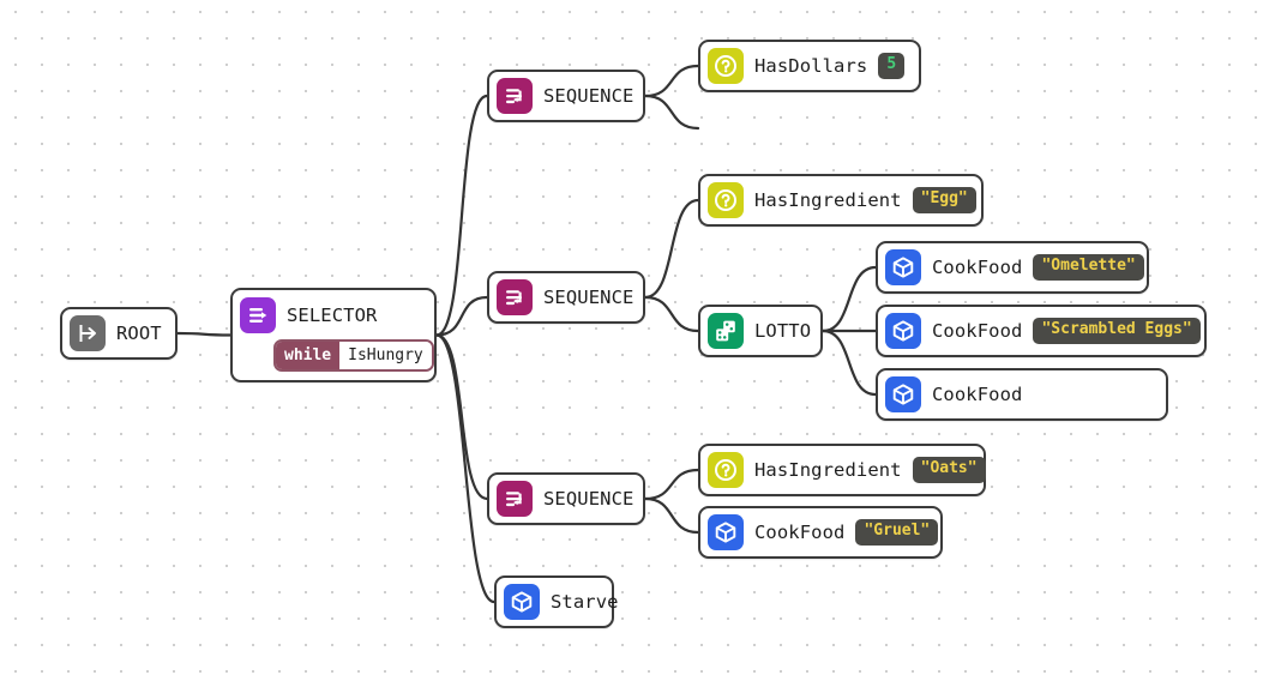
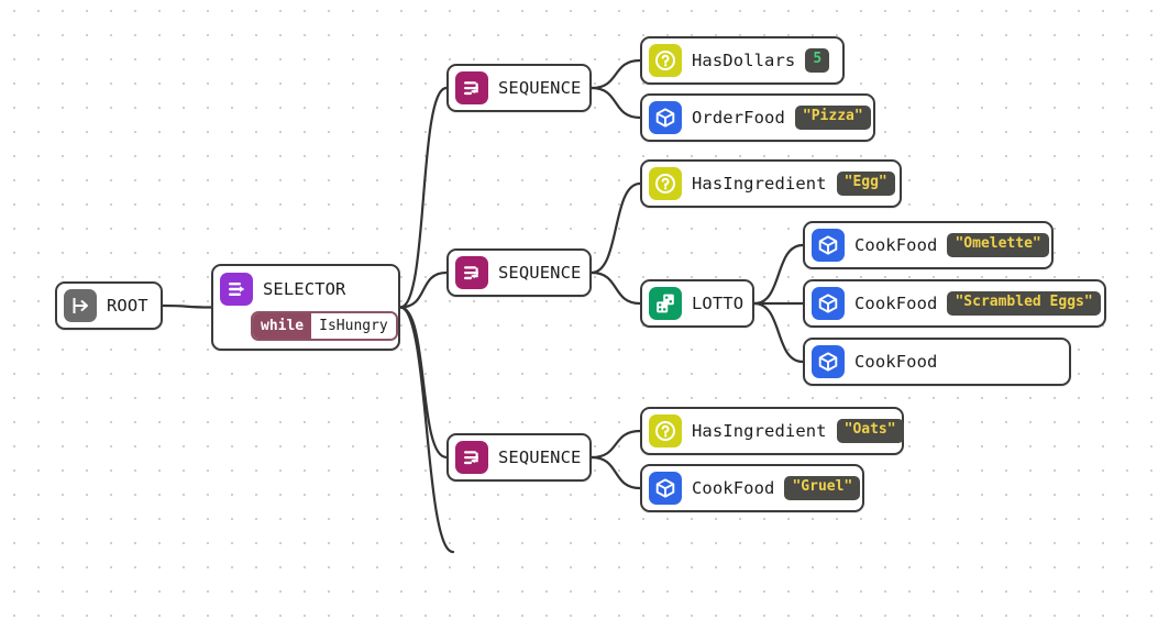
  ROOT
  SELECTOR
  while
  IsHungry
  SEQUENCE
  SEQUENCE
  SEQUENCE
  HasDollars
  5
+ OrderFood
+ "Pizza"
  HasIngredient
  "Egg"
  LOTTO
  CookFood
  "Omelette"
  CookFood
  "Scrambled Eggs"
  CookFood
  HasIngredient
  "Oats"
  CookFood
  "Gruel"
- Starve
